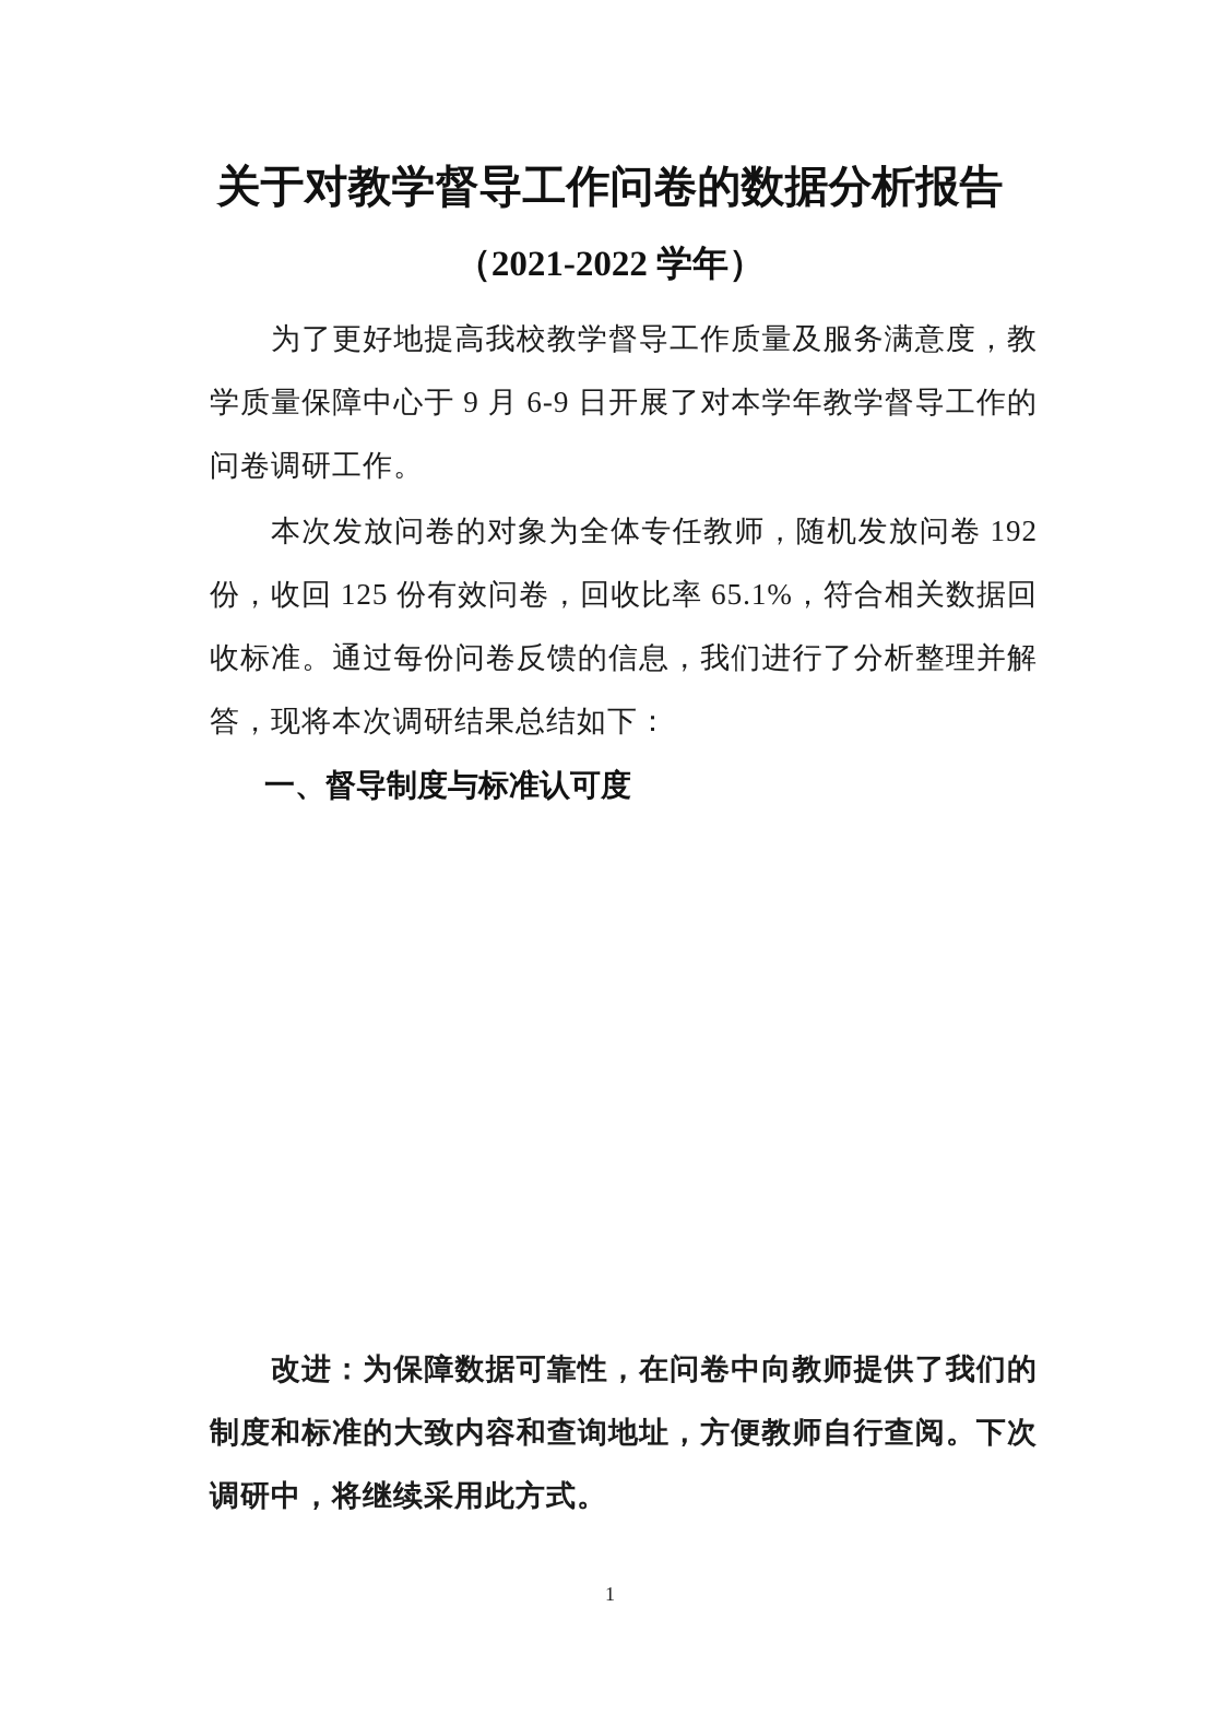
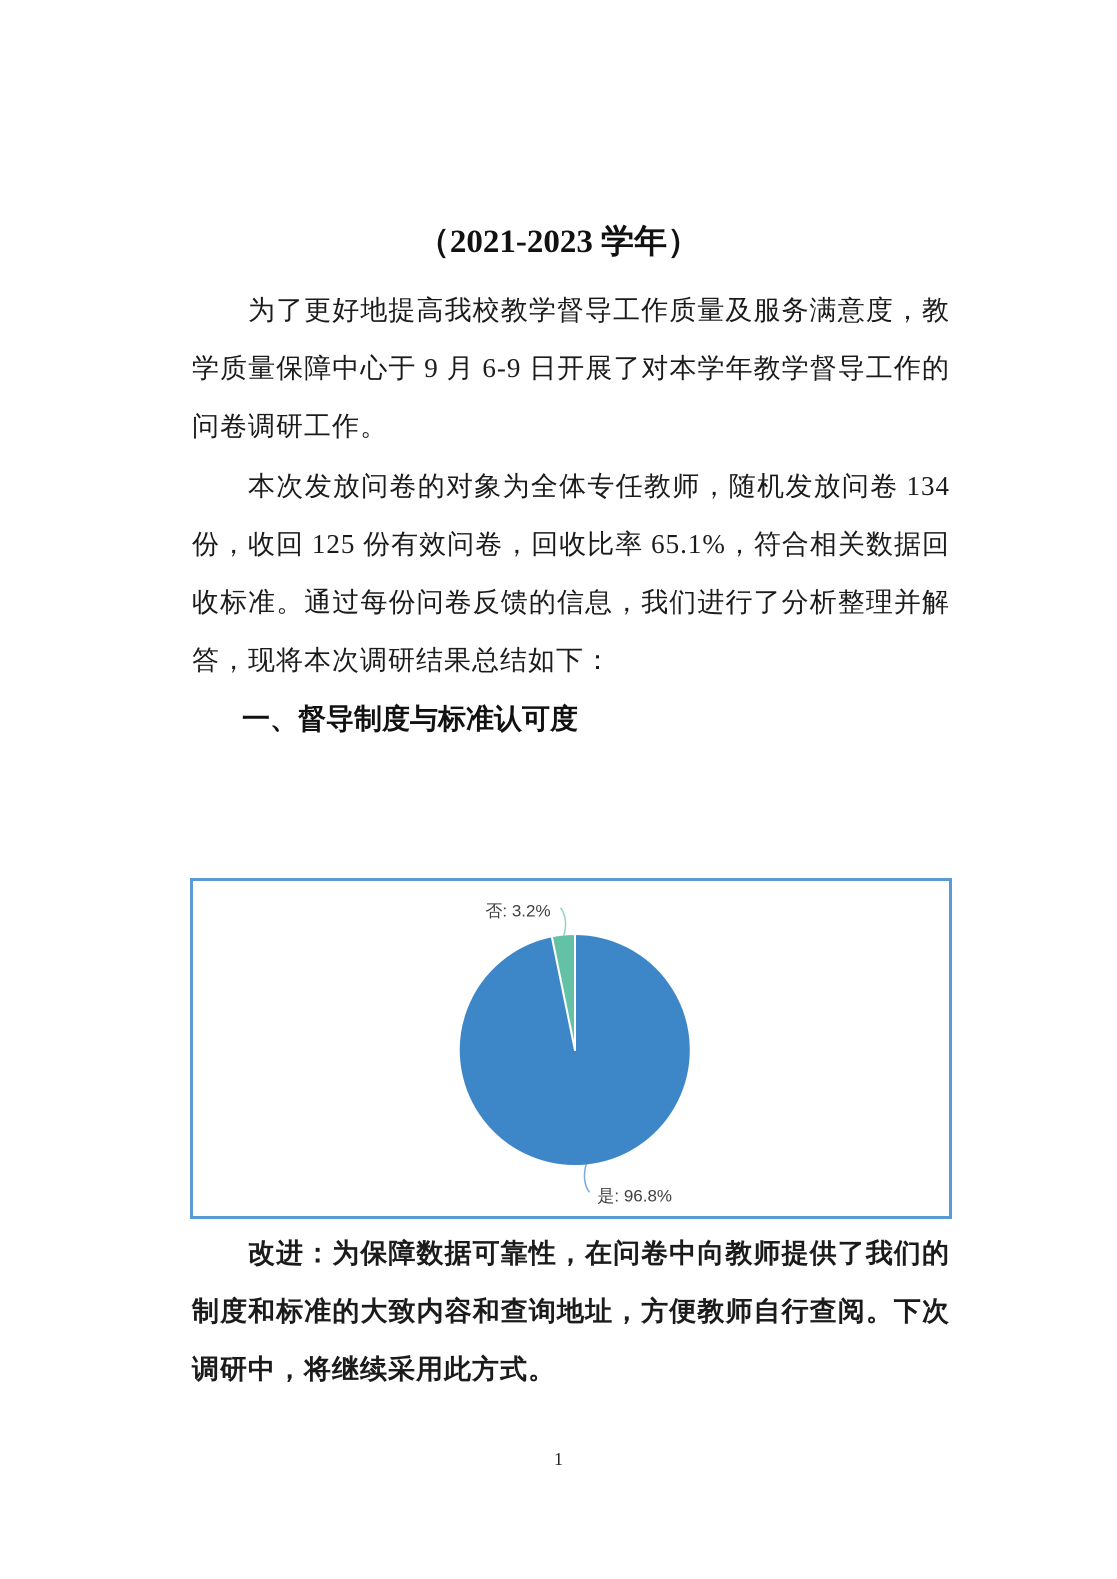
- 关于对教学督导工作问卷的数据分析报告
- （2021-2022 学年）
+ （2021-2023 学年）
  为了更好地提高我校教学督导工作质量及服务满意度，教学质量保障中心于 9 月 6-9 日开展了对本学年教学督导工作的问卷调研工作。
- 本次发放问卷的对象为全体专任教师，随机发放问卷 192 份，收回 125 份有效问卷，回收比率 65.1%，符合相关数据回收标准。通过每份问卷反馈的信息，我们进行了分析整理并解答，现将本次调研结果总结如下：
+ 本次发放问卷的对象为全体专任教师，随机发放问卷 134 份，收回 125 份有效问卷，回收比率 65.1%，符合相关数据回收标准。通过每份问卷反馈的信息，我们进行了分析整理并解答，现将本次调研结果总结如下：
  一、督导制度与标准认可度
+ 是: 96.8%
+ 否: 3.2%
  改进：为保障数据可靠性，在问卷中向教师提供了我们的制度和标准的大致内容和查询地址，方便教师自行查阅。下次调研中，将继续采用此方式。
  1
